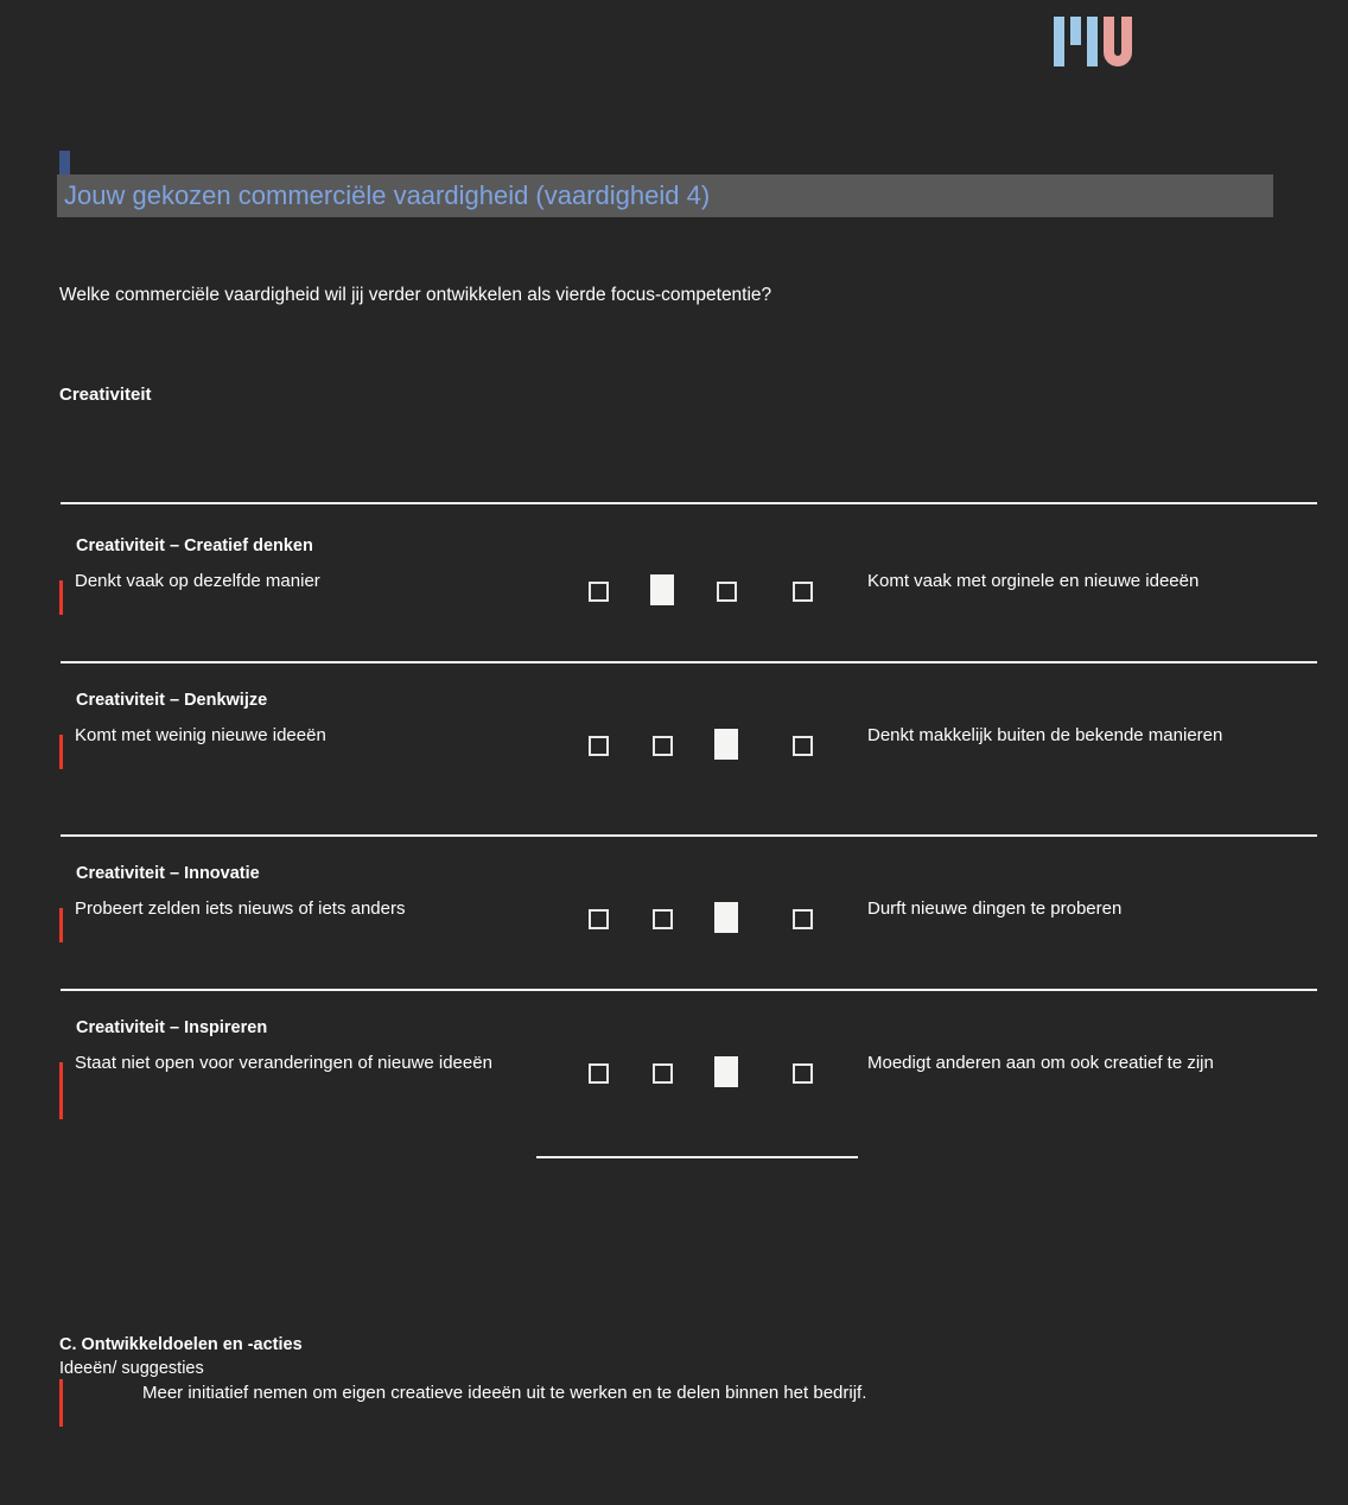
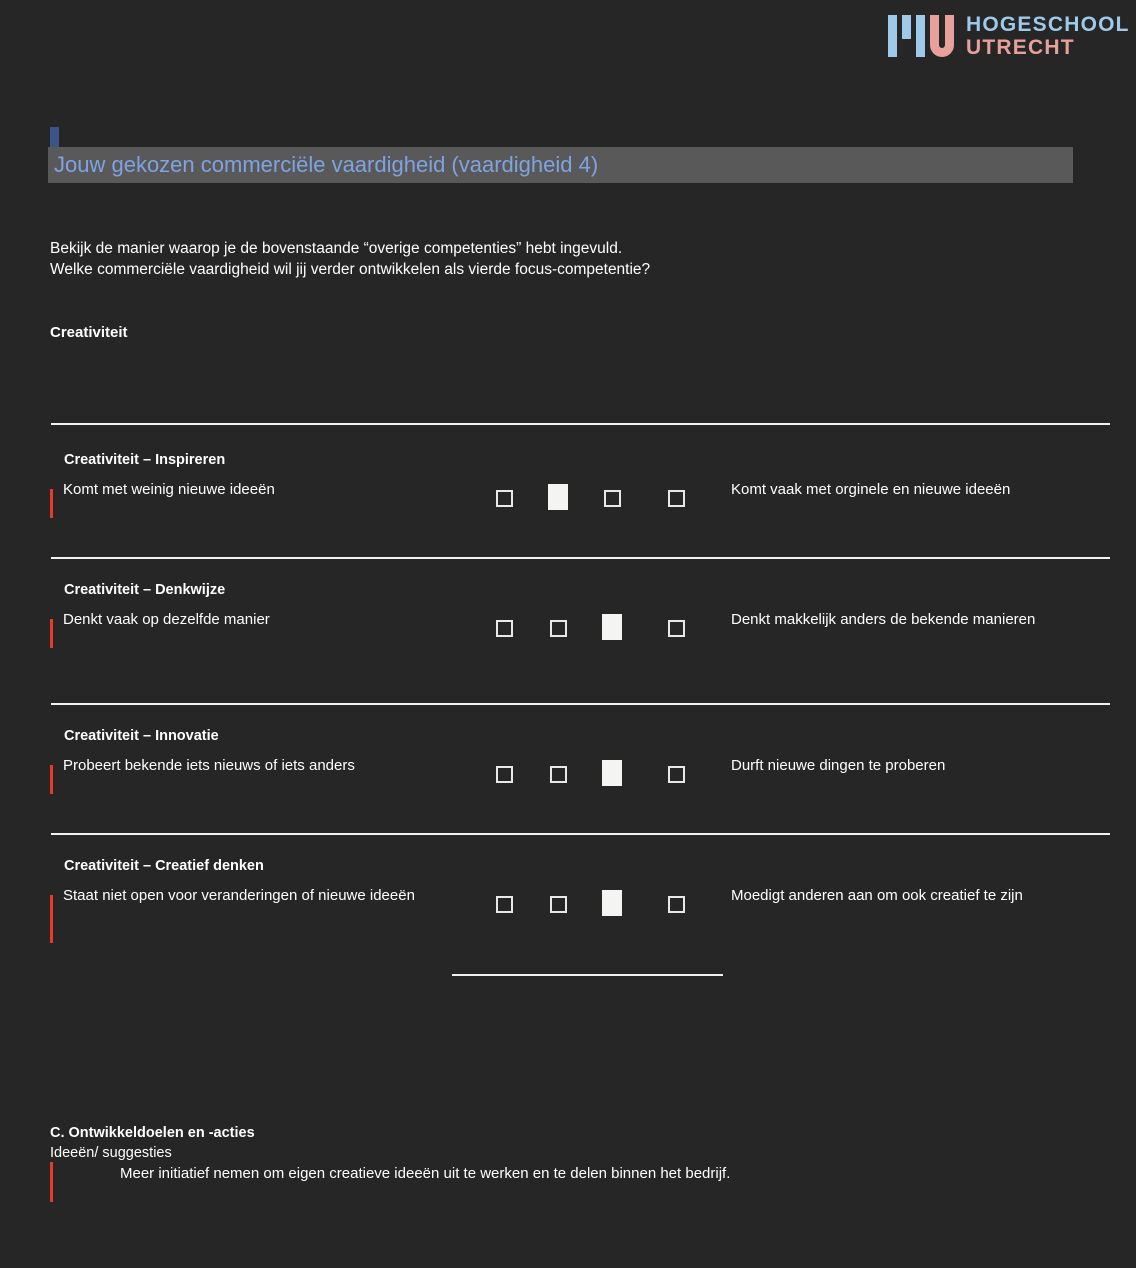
+ HOGESCHOOL
+ UTRECHT
  Jouw gekozen commerciële vaardigheid (vaardigheid 4)
+ Bekijk de manier waarop je de bovenstaande “overige competenties” hebt ingevuld.
  Welke commerciële vaardigheid wil jij verder ontwikkelen als vierde focus-competentie?
  Creativiteit
- Creativiteit – Creatief denken
+ Creativiteit – Inspireren
- Denkt vaak op dezelfde manier
+ Komt met weinig nieuwe ideeën
  Komt vaak met orginele en nieuwe ideeën
  Creativiteit – Denkwijze
- Komt met weinig nieuwe ideeën
+ Denkt vaak op dezelfde manier
- Denkt makkelijk buiten de bekende manieren
+ Denkt makkelijk anders de bekende manieren
  Creativiteit – Innovatie
- Probeert zelden iets nieuws of iets anders
+ Probeert bekende iets nieuws of iets anders
  Durft nieuwe dingen te proberen
- Creativiteit – Inspireren
+ Creativiteit – Creatief denken
  Staat niet open voor veranderingen of nieuwe ideeën
  Moedigt anderen aan om ook creatief te zijn
  C. Ontwikkeldoelen en -acties
  Ideeën/ suggesties
  Meer initiatief nemen om eigen creatieve ideeën uit te werken en te delen binnen het bedrijf.
